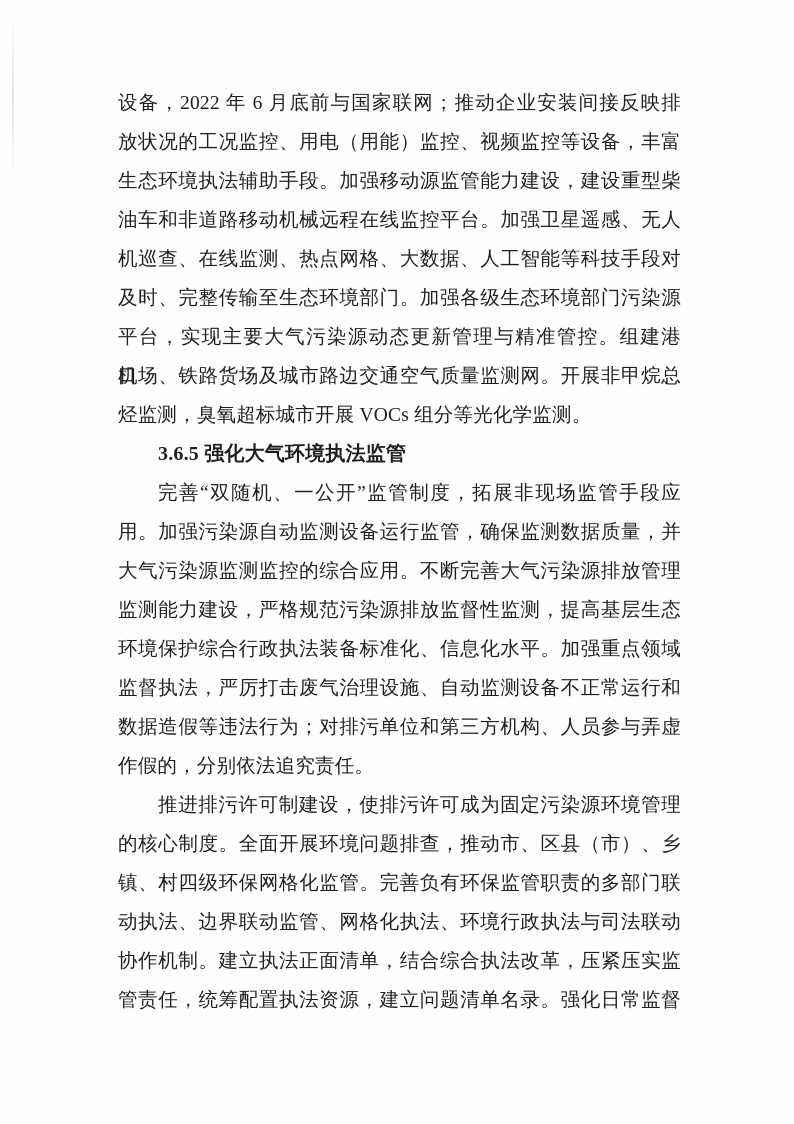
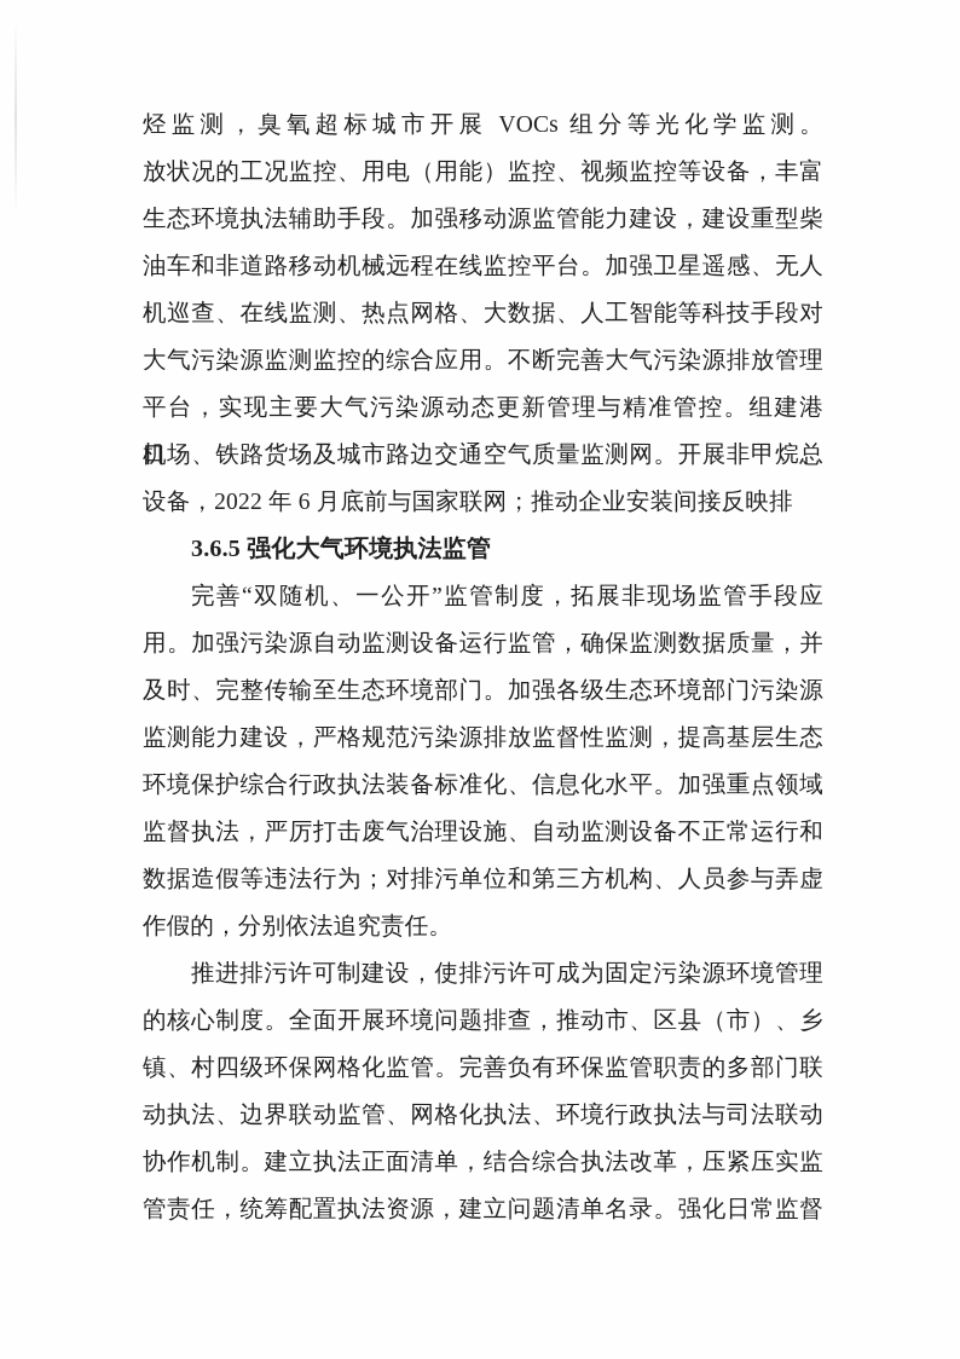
- 设备，2022 年 6 月底前与国家联网；推动企业安装间接反映排
+ 烃监测，臭氧超标城市开展 VOCs 组分等光化学监测。
  放状况的工况监控、用电（用能）监控、视频监控等设备，丰富
  生态环境执法辅助手段。加强移动源监管能力建设，建设重型柴
  油车和非道路移动机械远程在线监控平台。加强卫星遥感、无人
  机巡查、在线监测、热点网格、大数据、人工智能等科技手段对
- 及时、完整传输至生态环境部门。加强各级生态环境部门污染源
+ 大气污染源监测监控的综合应用。不断完善大气污染源排放管理
  平台，实现主要大气污染源动态更新管理与精准管控。组建港口、
  机场、铁路货场及城市路边交通空气质量监测网。开展非甲烷总
- 烃监测，臭氧超标城市开展 VOCs 组分等光化学监测。
+ 设备，2022 年 6 月底前与国家联网；推动企业安装间接反映排
  3.6.5 强化大气环境执法监管
  完善“双随机、一公开”监管制度，拓展非现场监管手段应
  用。加强污染源自动监测设备运行监管，确保监测数据质量，并
- 大气污染源监测监控的综合应用。不断完善大气污染源排放管理
+ 及时、完整传输至生态环境部门。加强各级生态环境部门污染源
  监测能力建设，严格规范污染源排放监督性监测，提高基层生态
  环境保护综合行政执法装备标准化、信息化水平。加强重点领域
  监督执法，严厉打击废气治理设施、自动监测设备不正常运行和
  数据造假等违法行为；对排污单位和第三方机构、人员参与弄虚
  作假的，分别依法追究责任。
  推进排污许可制建设，使排污许可成为固定污染源环境管理
  的核心制度。全面开展环境问题排查，推动市、区县（市）、乡
  镇、村四级环保网格化监管。完善负有环保监管职责的多部门联
  动执法、边界联动监管、网格化执法、环境行政执法与司法联动
  协作机制。建立执法正面清单，结合综合执法改革，压紧压实监
  管责任，统筹配置执法资源，建立问题清单名录。强化日常监督
